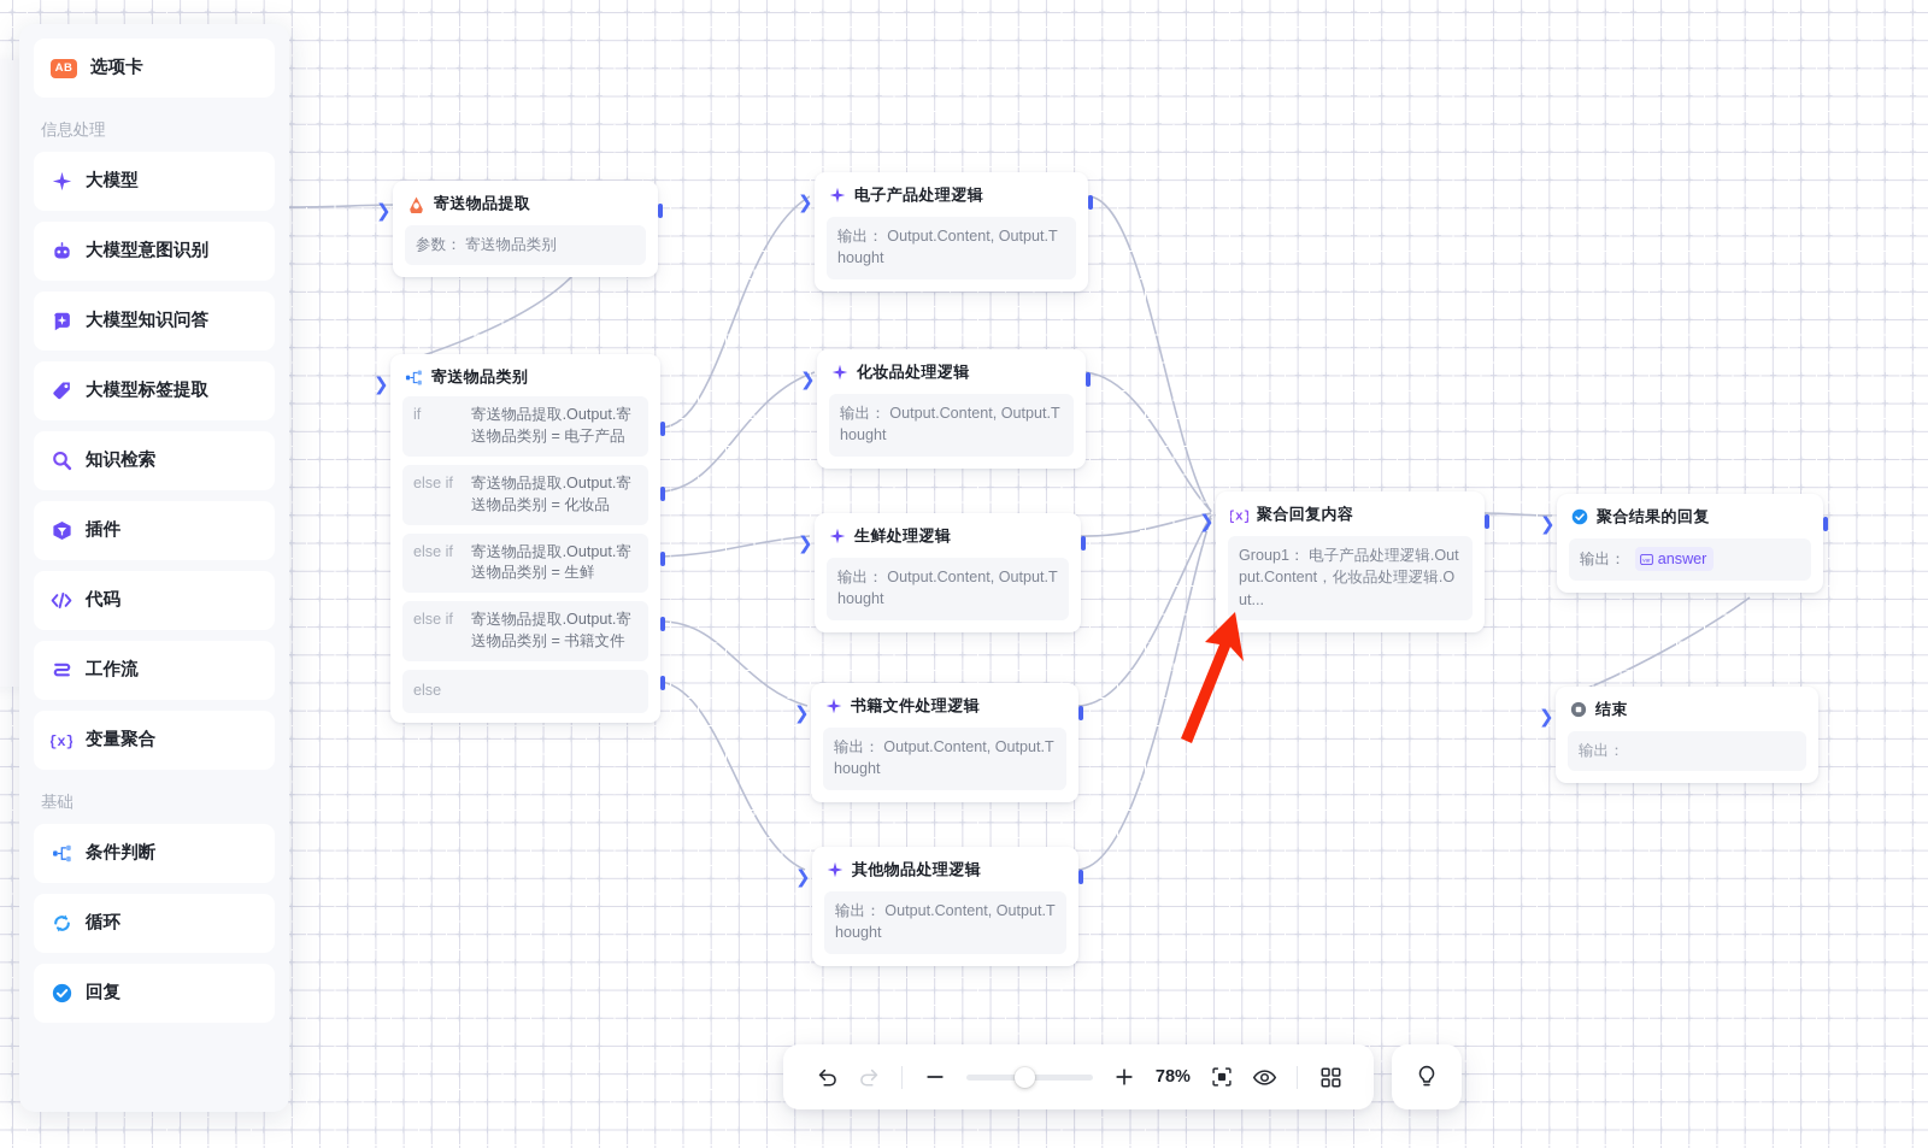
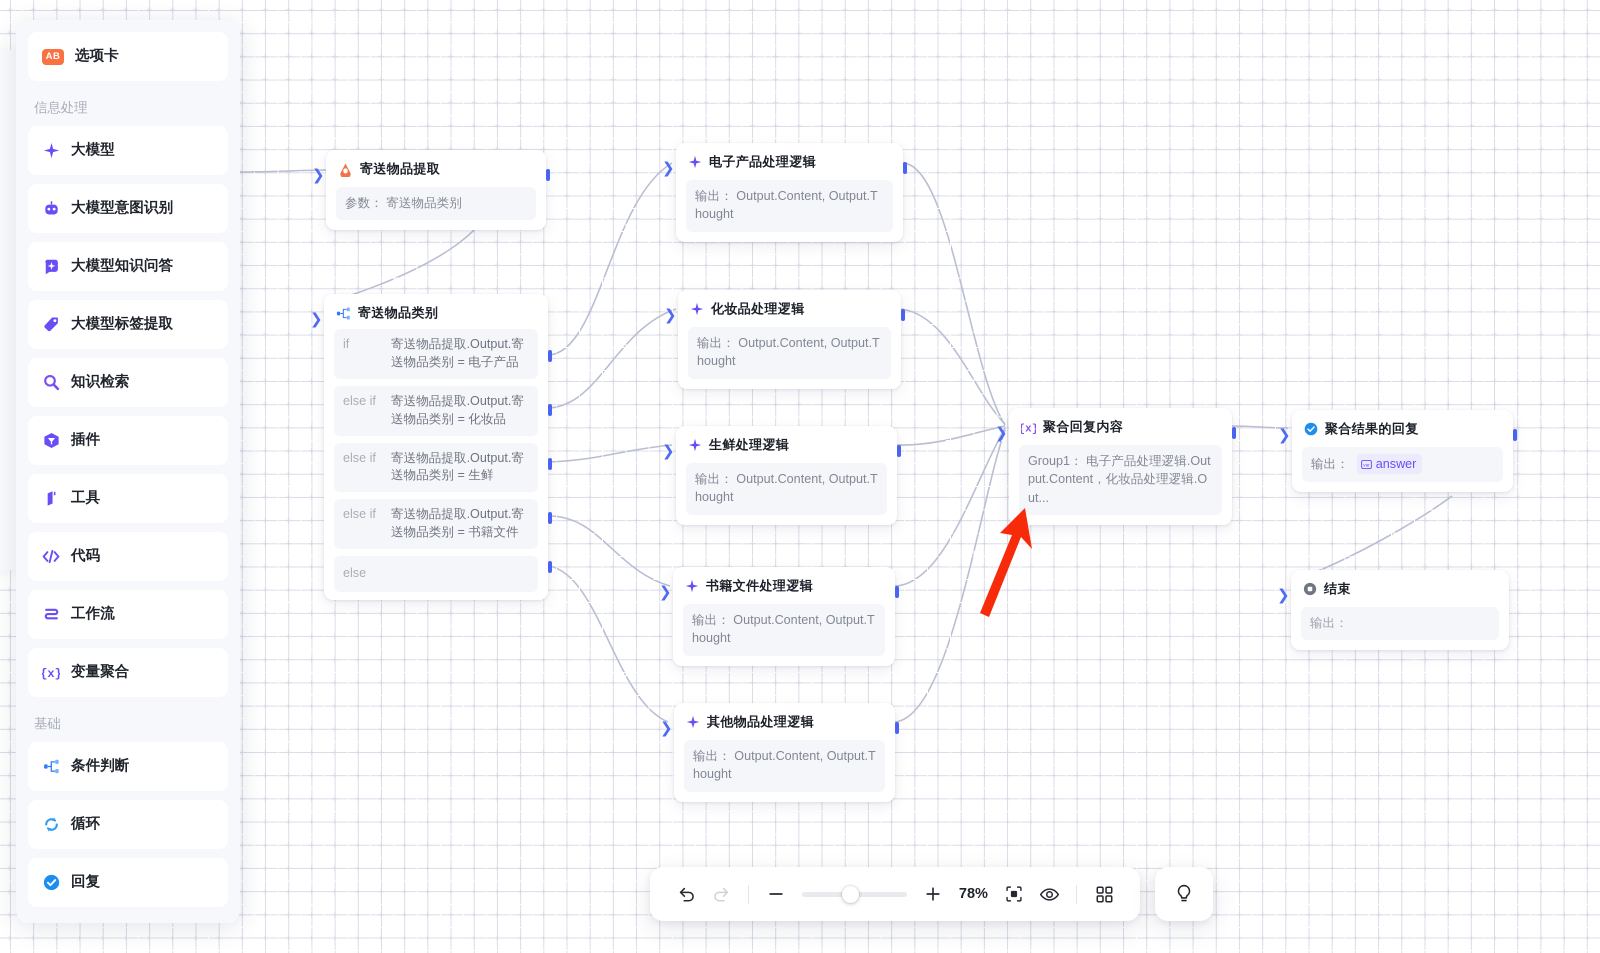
  ❯
  寄送物品提取
  参数： 寄送物品类别
  ❯
  寄送物品类别
  if
  寄送物品提取.Output.寄送物品类别 = 电子产品
  else if
  寄送物品提取.Output.寄送物品类别 = 化妆品
  else if
  寄送物品提取.Output.寄送物品类别 = 生鲜
  else if
  寄送物品提取.Output.寄送物品类别 = 书籍文件
  else
  ❯
  电子产品处理逻辑
  输出： Output.Content, Output.Thought
  ❯
  化妆品处理逻辑
  输出： Output.Content, Output.Thought
  ❯
  生鲜处理逻辑
  输出： Output.Content, Output.Thought
  ❯
  书籍文件处理逻辑
  输出： Output.Content, Output.Thought
  ❯
  其他物品处理逻辑
  输出： Output.Content, Output.Thought
  ❯
  {x}
  聚合回复内容
  Group1： 电子产品处理逻辑.Output.Content，化妆品处理逻辑.Out...
  ❯
  聚合结果的回复
  输出：
  answer
  ❯
  结束
  输出：
  AB
  选项卡
  信息处理
  大模型
  大模型意图识别
  大模型知识问答
  大模型标签提取
  知识检索
  插件
+ 工具
  代码
  工作流
  {x}
  变量聚合
  基础
  条件判断
  循环
  回复
  78%
